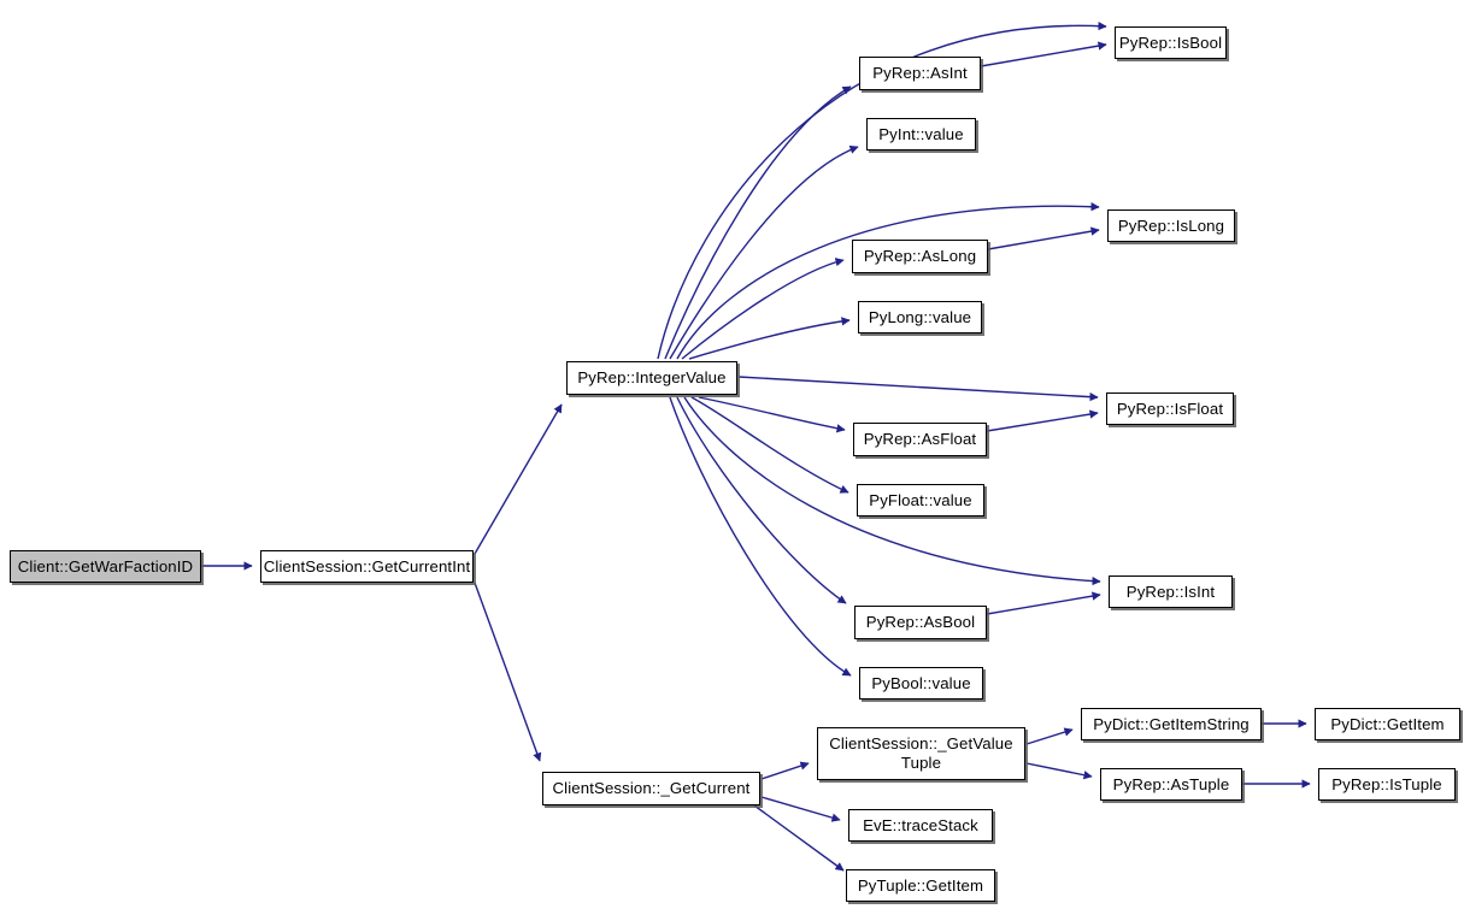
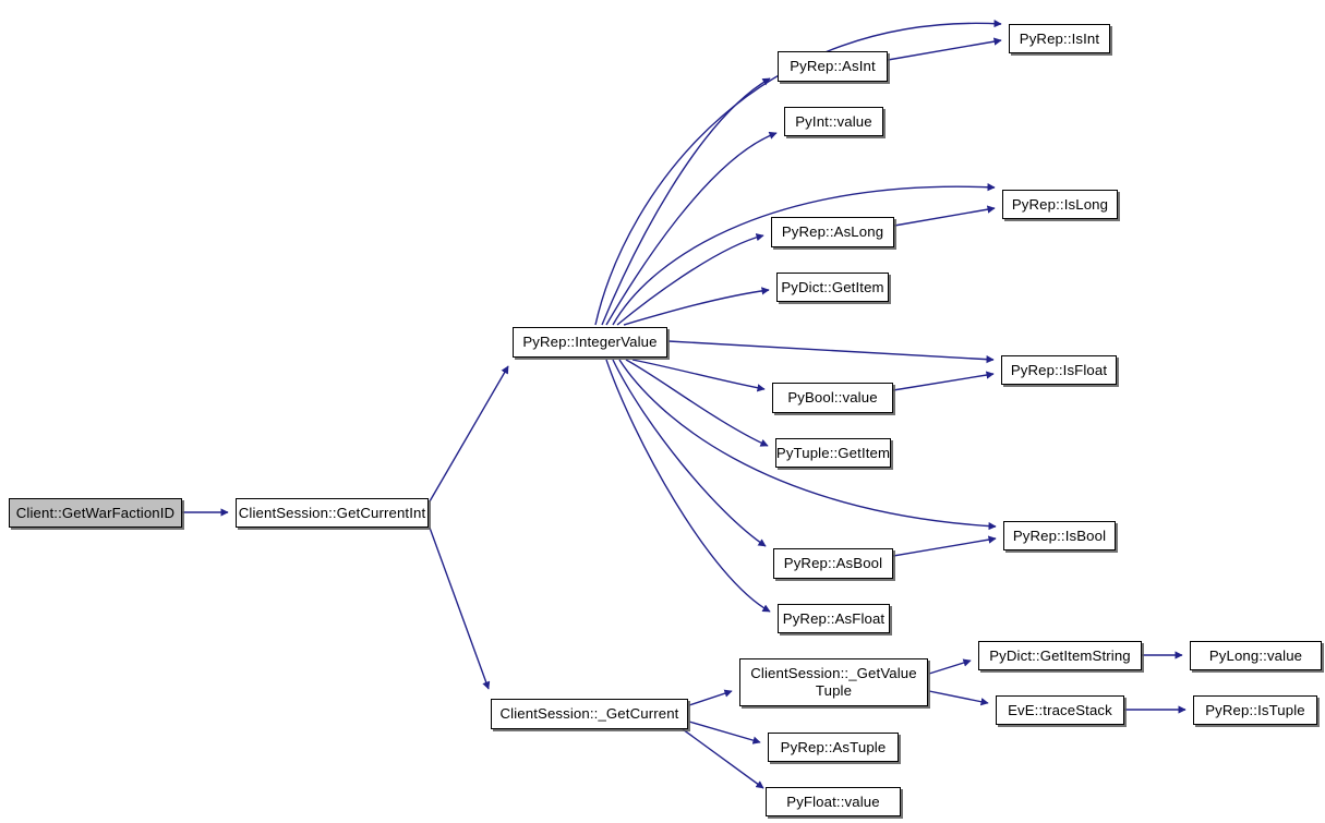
  Client::GetWarFactionID
  ClientSession::GetCurrentInt
  PyRep::IntegerValue
  ClientSession::_GetCurrent
  PyRep::AsInt
  PyInt::value
  PyRep::AsLong
- PyLong::value
+ PyDict::GetItem
- PyRep::AsFloat
+ PyBool::value
- PyFloat::value
+ PyTuple::GetItem
  PyRep::AsBool
- PyBool::value
+ PyRep::AsFloat
- PyRep::IsBool
+ PyRep::IsInt
  PyRep::IsLong
  PyRep::IsFloat
- PyRep::IsInt
+ PyRep::IsBool
  ClientSession::_GetValue
  Tuple
- EvE::traceStack
+ PyRep::AsTuple
- PyTuple::GetItem
+ PyFloat::value
  PyDict::GetItemString
- PyRep::AsTuple
+ EvE::traceStack
- PyDict::GetItem
+ PyLong::value
  PyRep::IsTuple
